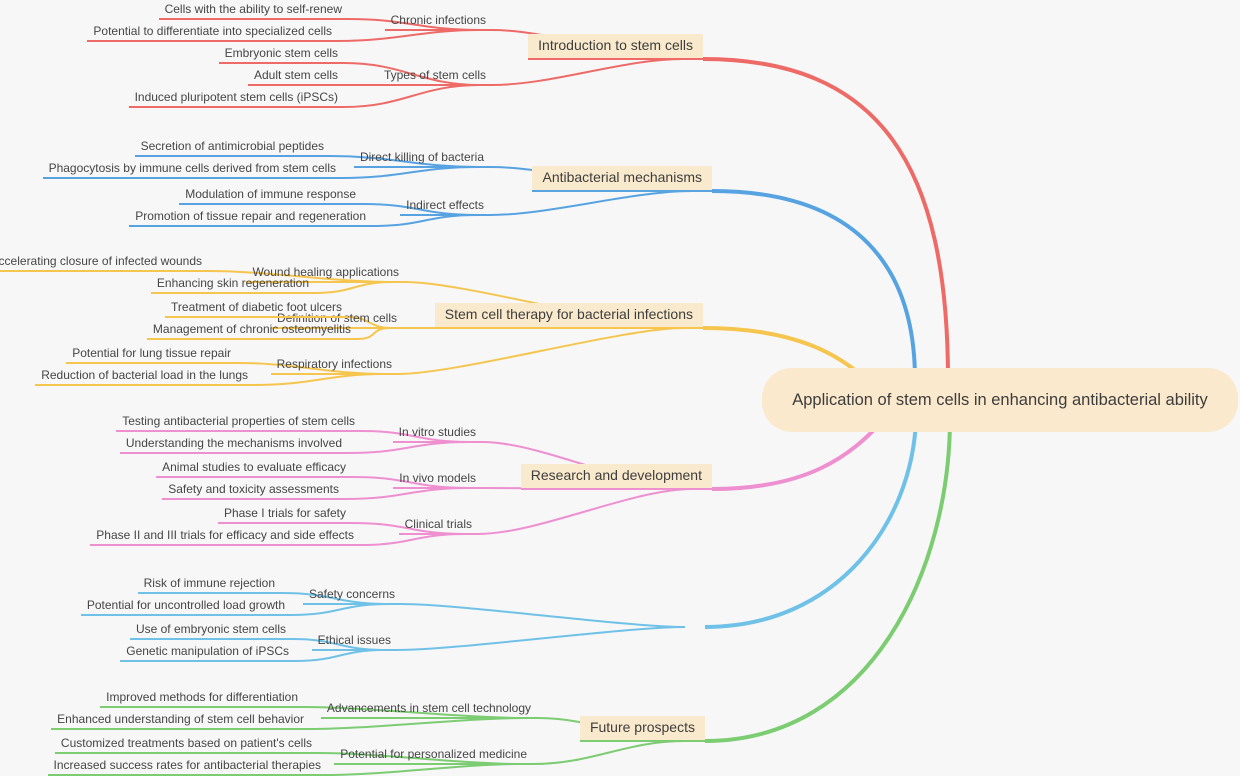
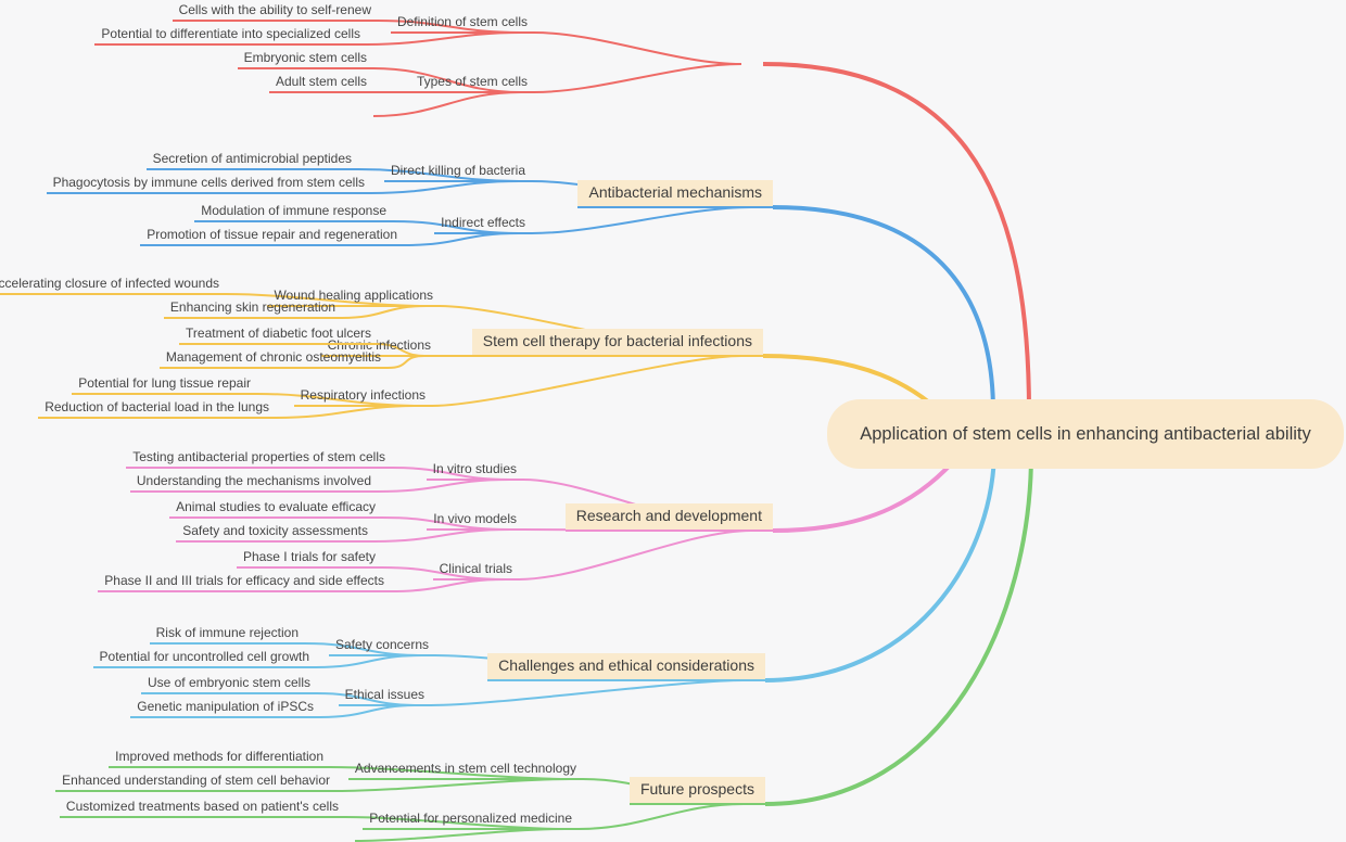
  Application of stem cells in enhancing antibacterial ability
- Introduction to stem cells
- Chronic infections
+ Definition of stem cells
  Cells with the ability to self-renew
  Potential to differentiate into specialized cells
  Types of stem cells
  Embryonic stem cells
  Adult stem cells
- Induced pluripotent stem cells (iPSCs)
  Antibacterial mechanisms
  Direct killing of bacteria
  Secretion of antimicrobial peptides
  Phagocytosis by immune cells derived from stem cells
  Indirect effects
  Modulation of immune response
  Promotion of tissue repair and regeneration
  Stem cell therapy for bacterial infections
  Wound healing applications
  ccelerating closure of infected wounds
  Enhancing skin regeneration
- Definition of stem cells
+ Chronic infections
  Treatment of diabetic foot ulcers
  Management of chronic osteomyelitis
  Respiratory infections
  Potential for lung tissue repair
  Reduction of bacterial load in the lungs
  Research and development
  In vitro studies
  Testing antibacterial properties of stem cells
  Understanding the mechanisms involved
  In vivo models
  Animal studies to evaluate efficacy
  Safety and toxicity assessments
  Clinical trials
  Phase I trials for safety
  Phase II and III trials for efficacy and side effects
+ Challenges and ethical considerations
  Safety concerns
  Risk of immune rejection
- Potential for uncontrolled load growth
+ Potential for uncontrolled cell growth
  Ethical issues
  Use of embryonic stem cells
  Genetic manipulation of iPSCs
  Future prospects
  Advancements in stem cell technology
  Improved methods for differentiation
  Enhanced understanding of stem cell behavior
  Potential for personalized medicine
  Customized treatments based on patient's cells
- Increased success rates for antibacterial therapies
